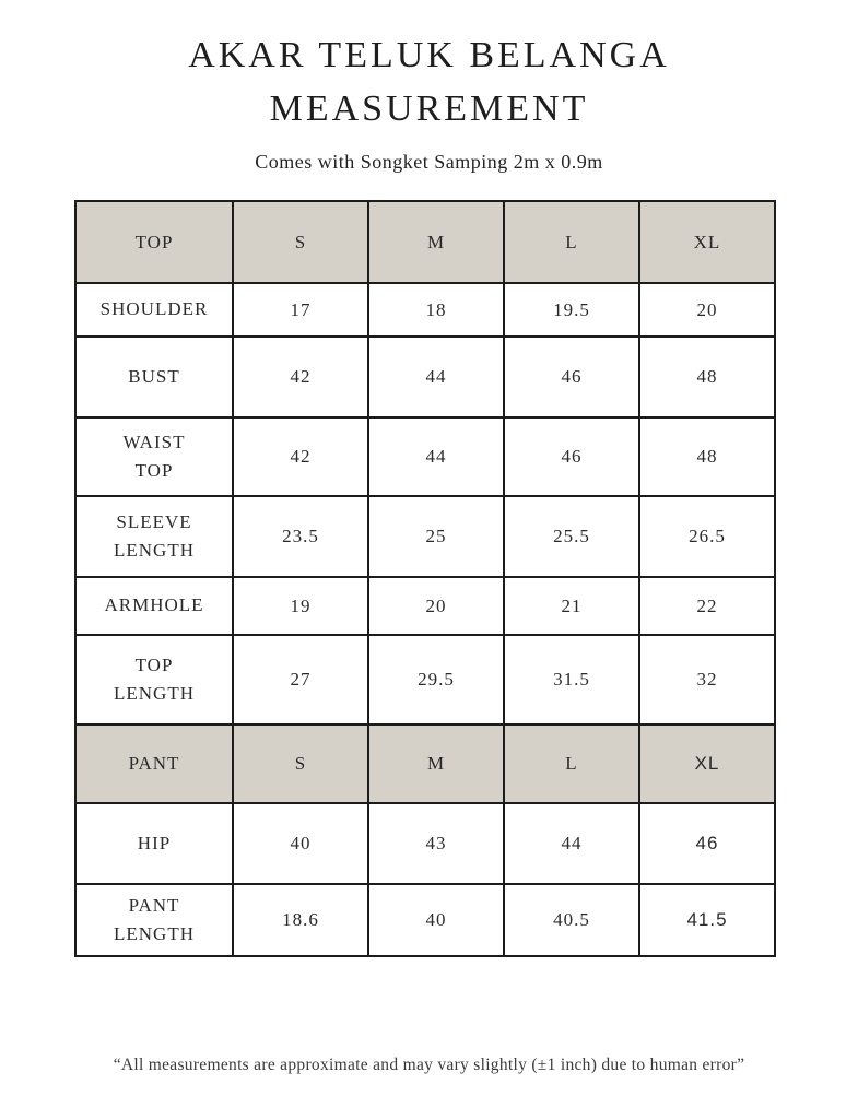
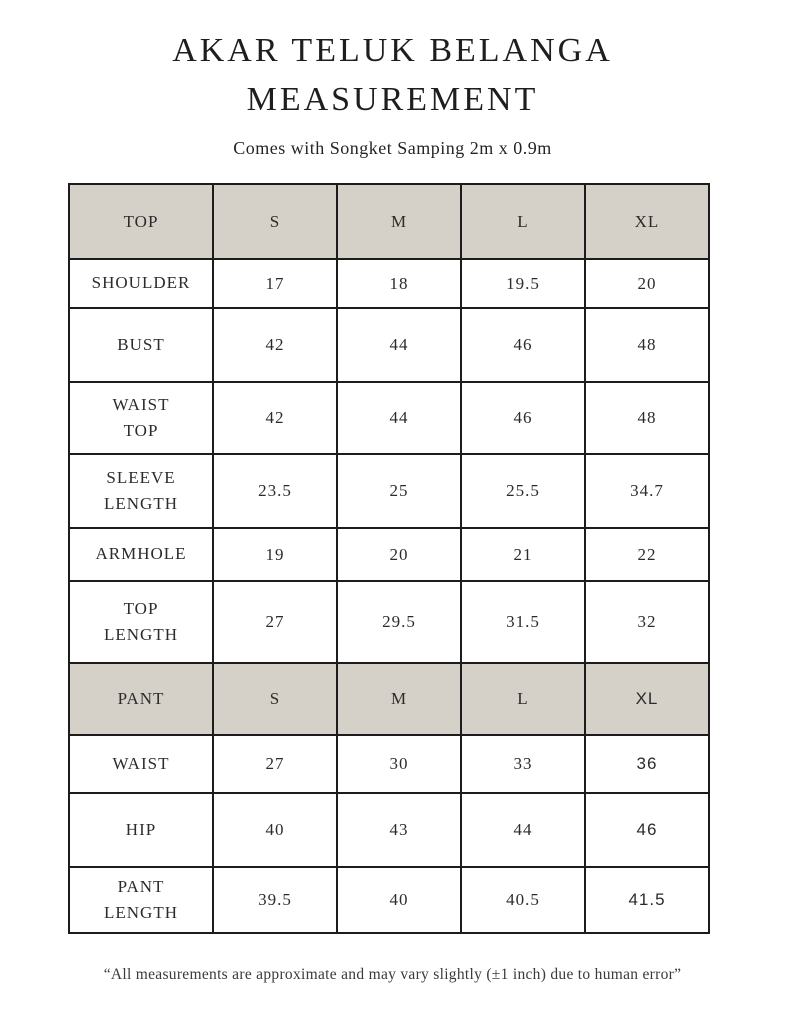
  AKAR TELUK BELANGA
  MEASUREMENT
  Comes with Songket Samping 2m x 0.9m
  TOP	S	M	L	XL
  SHOULDER	17	18	19.5	20
  BUST	42	44	46	48
  WAIST TOP	42	44	46	48
- SLEEVE LENGTH	23.5	25	25.5	26.5
+ SLEEVE LENGTH	23.5	25	25.5	34.7
  ARMHOLE	19	20	21	22
  TOP LENGTH	27	29.5	31.5	32
  PANT	S	M	L	XL
+ WAIST	27	30	33	36
  HIP	40	43	44	46
- PANT LENGTH	18.6	40	40.5	41.5
+ PANT LENGTH	39.5	40	40.5	41.5
  “All measurements are approximate and may vary slightly (±1 inch) due to human error”
